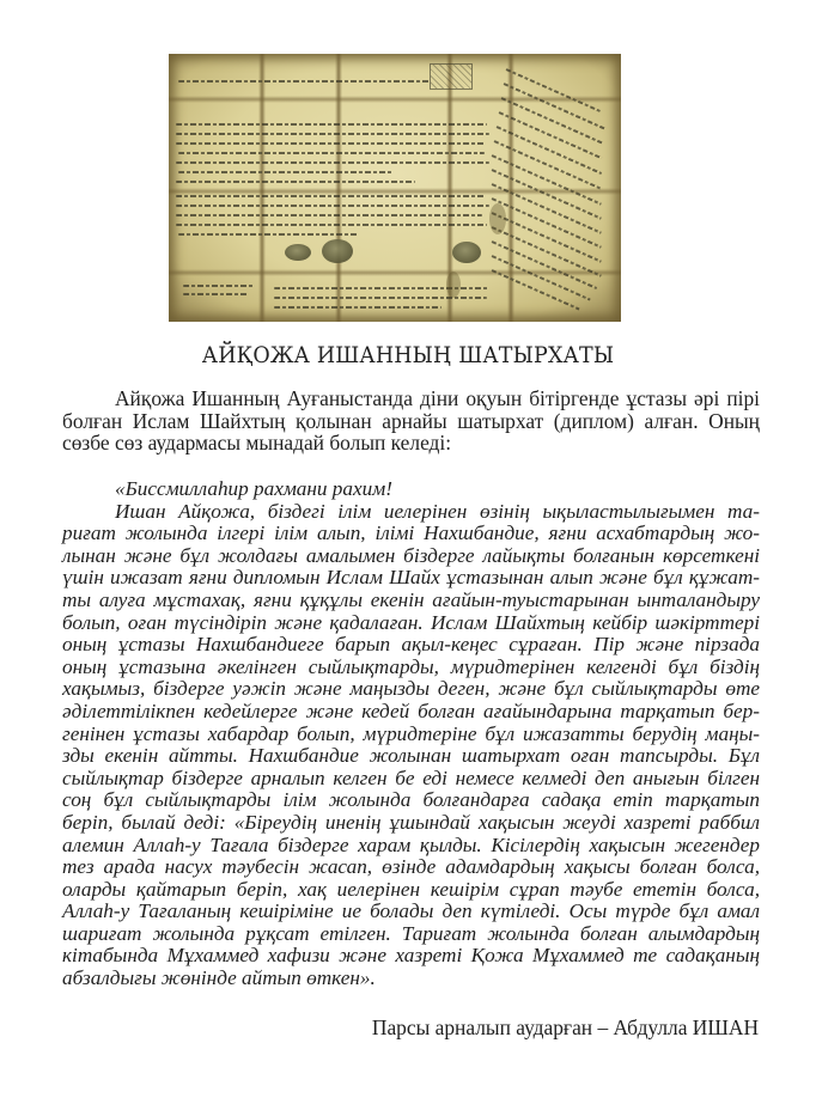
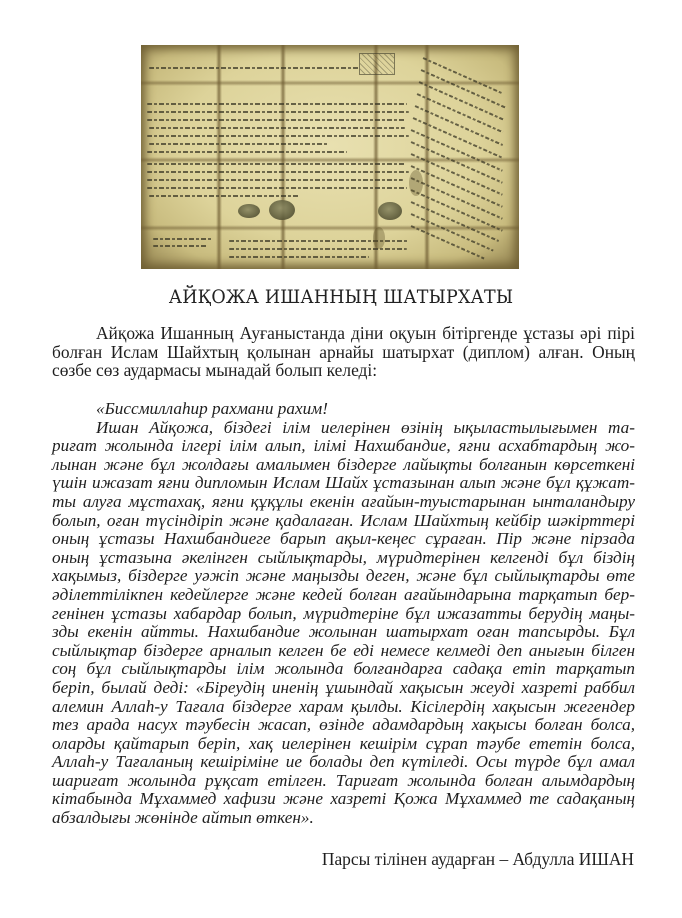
  АЙҚОЖА ИШАННЫҢ ШАТЫРХАТЫ
  Айқожа Ишанның Ауғаныстанда діни оқуын бітіргенде ұстазы әрі пірі
  болған Ислам Шайхтың қолынан арнайы шатырхат (диплом) алған. Оның
  сөзбе сөз аудармасы мынадай болып келеді:
  «Биссмиллаһир рахмани рахим!
  Ишан Айқожа, біздегі ілім иелерінен өзінің ықыластылығымен та-
  риғат жолында ілгері ілім алып, ілімі Нахшбандие, яғни асхабтардың жо-
  лынан және бұл жолдағы амалымен біздерге лайықты болғанын көрсеткені
  үшін ижазат яғни дипломын Ислам Шайх ұстазынан алып және бұл құжат-
  ты алуға мұстахақ, яғни құқұлы екенін ағайын-туыстарынан ынталандыру
  болып, оған түсіндіріп және қадалаған. Ислам Шайхтың кейбір шәкірттері
  оның ұстазы Нахшбандиеге барып ақыл-кеңес сұраған. Пір және пірзада
  оның ұстазына әкелінген сыйлықтарды, мүридтерінен келгенді бұл біздің
  хақымыз, біздерге уәжіп және маңызды деген, және бұл сыйлықтарды өте
  әділеттілікпен кедейлерге және кедей болған ағайындарына тарқатып бер-
  генінен ұстазы хабардар болып, мүридтеріне бұл ижазатты берудің маңы-
  зды екенін айтты. Нахшбандие жолынан шатырхат оған тапсырды. Бұл
  сыйлықтар біздерге арналып келген бе еді немесе келмеді деп анығын білген
  соң бұл сыйлықтарды ілім жолында болғандарға садақа етіп тарқатып
  беріп, былай деді: «Біреудің иненің ұшындай хақысын жеуді хазреті раббил
  алемин Аллаһ-у Тағала біздерге харам қылды. Кісілердің хақысын жегендер
  тез арада насух тәубесін жасап, өзінде адамдардың хақысы болған болса,
  оларды қайтарып беріп, хақ иелерінен кешірім сұрап тәубе ететін болса,
  Аллаһ-у Тағаланың кешіріміне ие болады деп күтіледі. Осы түрде бұл амал
  шариғат жолында рұқсат етілген. Тариғат жолында болған алымдардың
  кітабында Мұхаммед хафизи және хазреті Қожа Мұхаммед те садақаның
  абзалдығы жөнінде айтып өткен».
- Парсы арналып аударған – Абдулла ИШАН
+ Парсы тілінен аударған – Абдулла ИШАН
